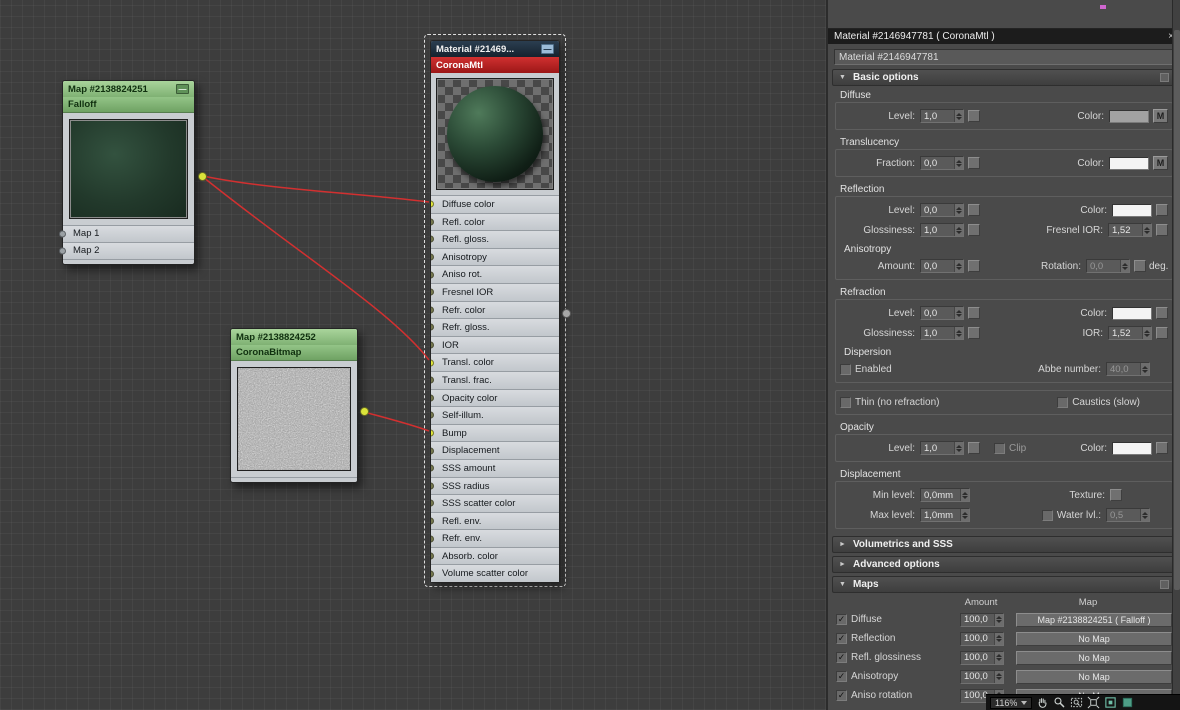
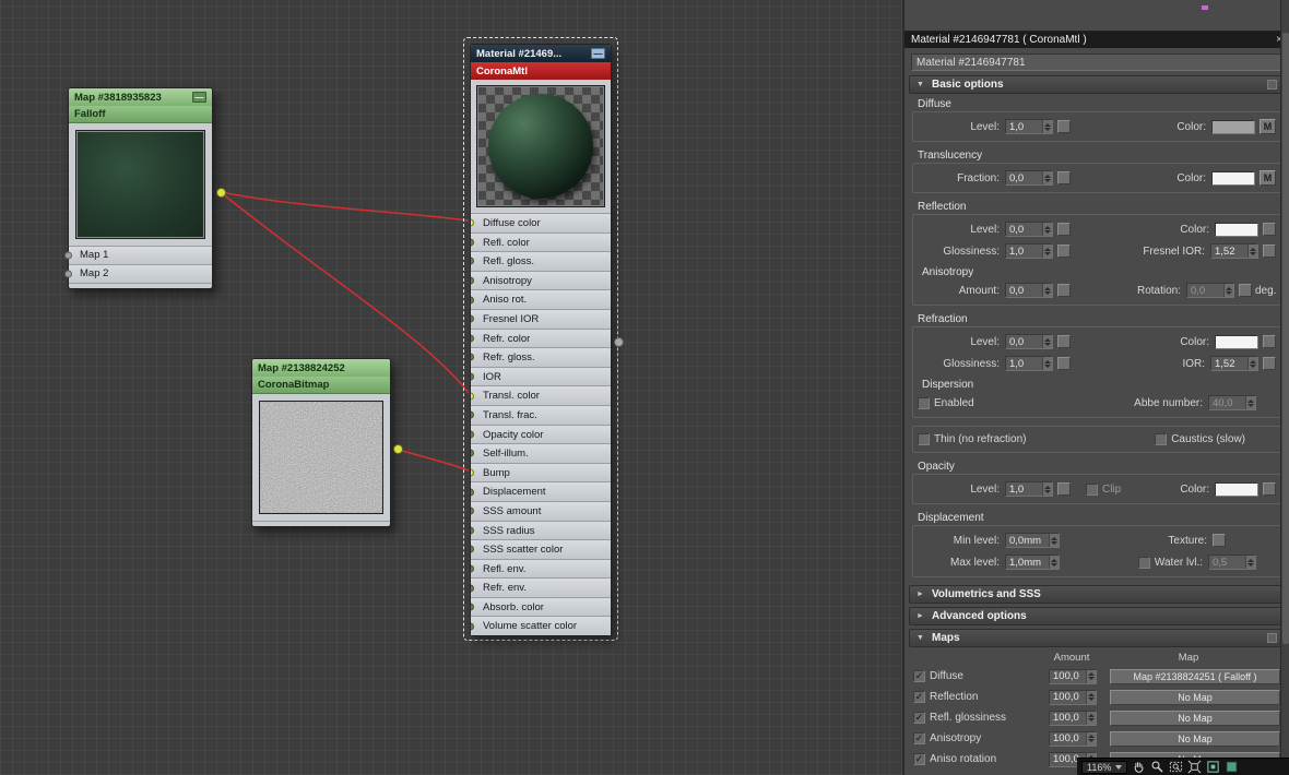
- Map #2138824251
+ Map #3818935823
  —
  Falloff
  Map 1
  Map 2
  Map #2138824252
  CoronaBitmap
  Material #21469...
  —
  CoronaMtl
  Diffuse color
  Refl. color
  Refl. gloss.
  Anisotropy
  Aniso rot.
  Fresnel IOR
  Refr. color
  Refr. gloss.
  IOR
  Transl. color
  Transl. frac.
  Opacity color
  Self-illum.
  Bump
  Displacement
  SSS amount
  SSS radius
  SSS scatter color
  Refl. env.
  Refr. env.
  Absorb. color
  Volume scatter color
  Material #2146947781 ( CoronaMtl )
  Material #2146947781
  Basic options
  Diffuse
  Level:
  1,0
  Color:
  M
  Translucency
  Fraction:
  0,0
  Color:
  M
  Reflection
  Level:
  0,0
  Color:
  Glossiness:
  1,0
  Fresnel IOR:
  1,52
  Anisotropy
  Amount:
  0,0
  Rotation:
  0,0
  deg.
  Refraction
  Level:
  0,0
  Color:
  Glossiness:
  1,0
  IOR:
  1,52
  Dispersion
  Enabled
  Abbe number:
  40,0
  Thin (no refraction)
  Caustics (slow)
  Opacity
  Level:
  1,0
  Clip
  Color:
  Displacement
  Min level:
  0,0mm
  Texture:
  Max level:
  1,0mm
  Water lvl.:
  0,5
  Volumetrics and SSS
  Advanced options
  Maps
  Amount
  Map
  ✓
  Diffuse
  100,0
  Map #2138824251 ( Falloff )
  ✓
  Reflection
  100,0
  No Map
  ✓
  Refl. glossiness
  100,0
  No Map
  ✓
  Anisotropy
  100,0
  No Map
  ✓
  Aniso rotation
  100,
  116%
